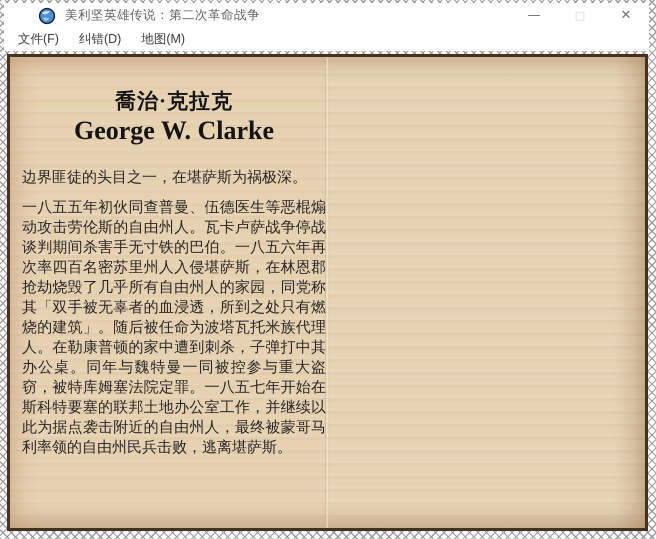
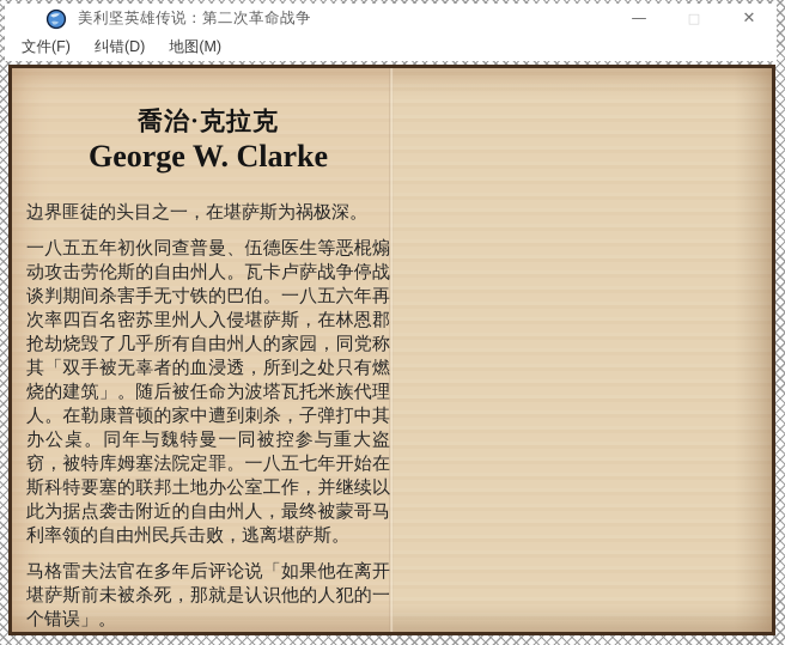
  美利坚英雄传说：第二次革命战争
  —
  □
  ✕
  文件(F)
  纠错(D)
  地图(M)
  喬治·克拉克
  George W. Clarke
  边界匪徒的头目之一，在堪萨斯为祸极深。
  一八五五年初伙同查普曼、伍德医生等恶棍煽动攻击劳伦斯的自由州人。瓦卡卢萨战争停战谈判期间杀害手无寸铁的巴伯。一八五六年再次率四百名密苏里州人入侵堪萨斯，在林恩郡抢劫烧毁了几乎所有自由州人的家园，同党称其「双手被无辜者的血浸透，所到之处只有燃烧的建筑」。随后被任命为波塔瓦托米族代理人。在勒康普顿的家中遭到刺杀，子弹打中其办公桌。同年与魏特曼一同被控参与重大盗窃，被特库姆塞法院定罪。一八五七年开始在斯科特要塞的联邦土地办公室工作，并继续以此为据点袭击附近的自由州人，最终被蒙哥马利率领的自由州民兵击败，逃离堪萨斯。
+ 马格雷夫法官在多年后评论说「如果他在离开堪萨斯前未被杀死，那就是认识他的人犯的一个错误」。
